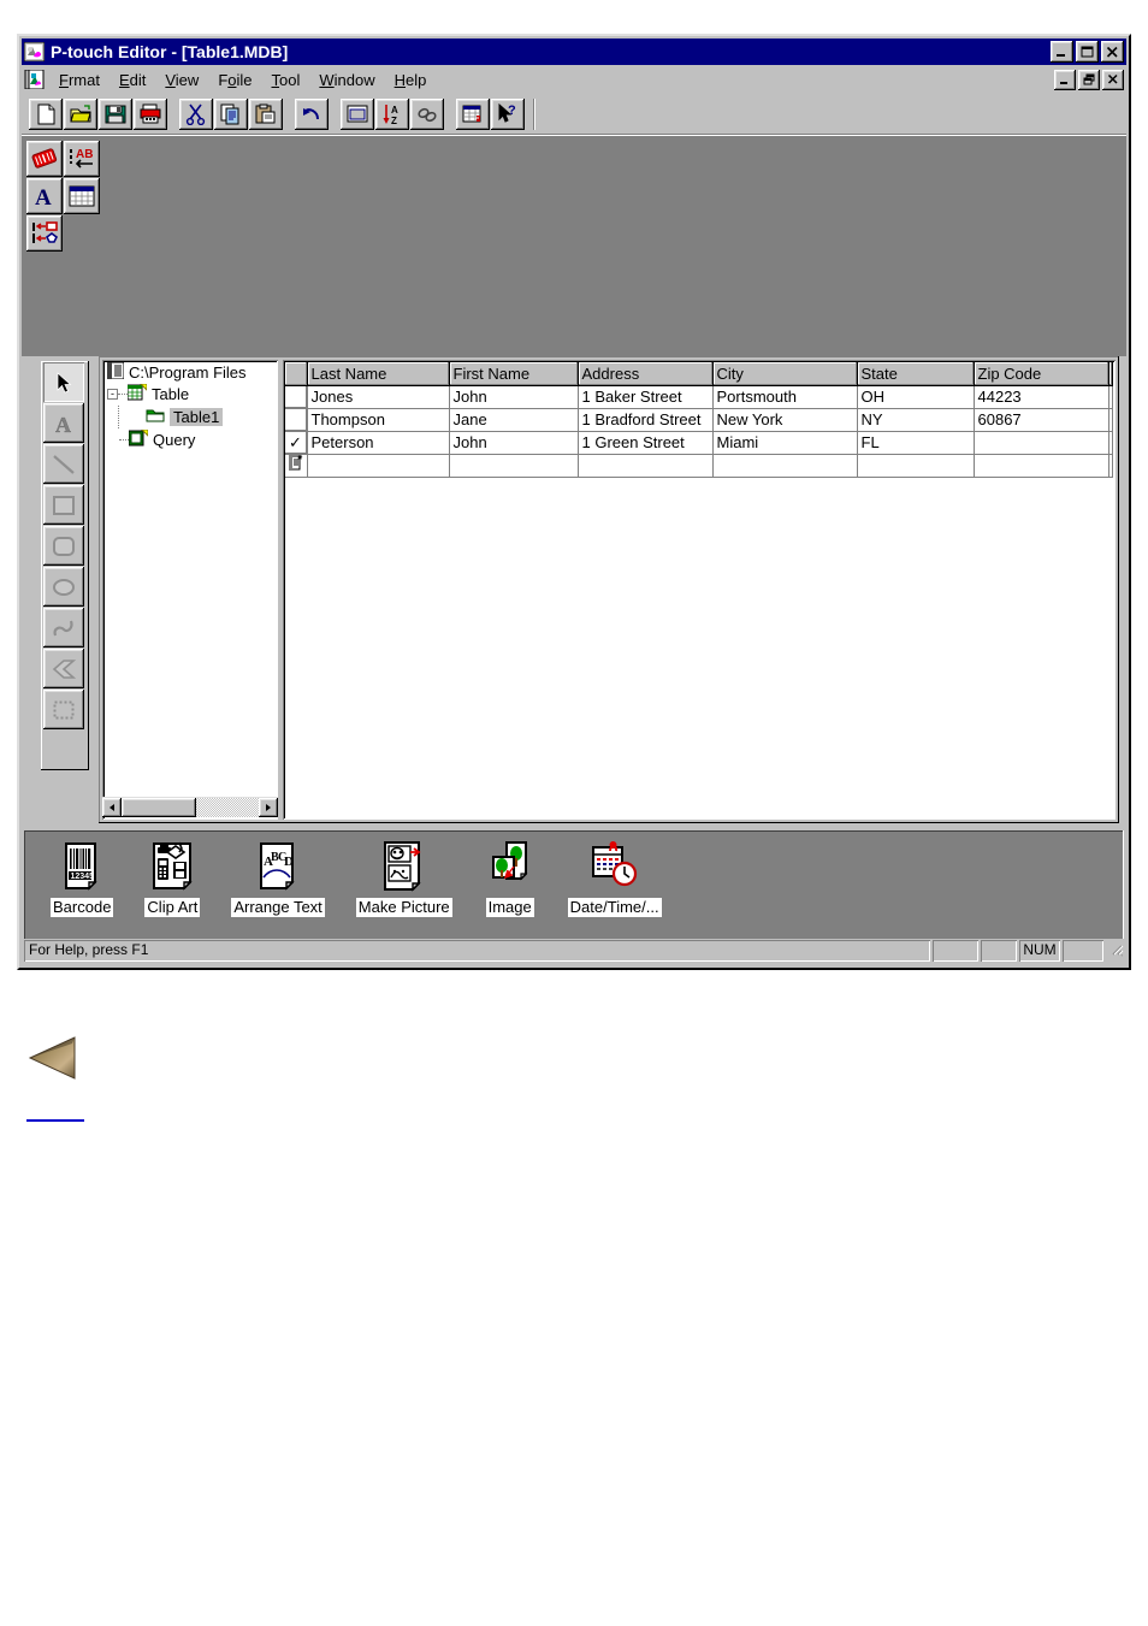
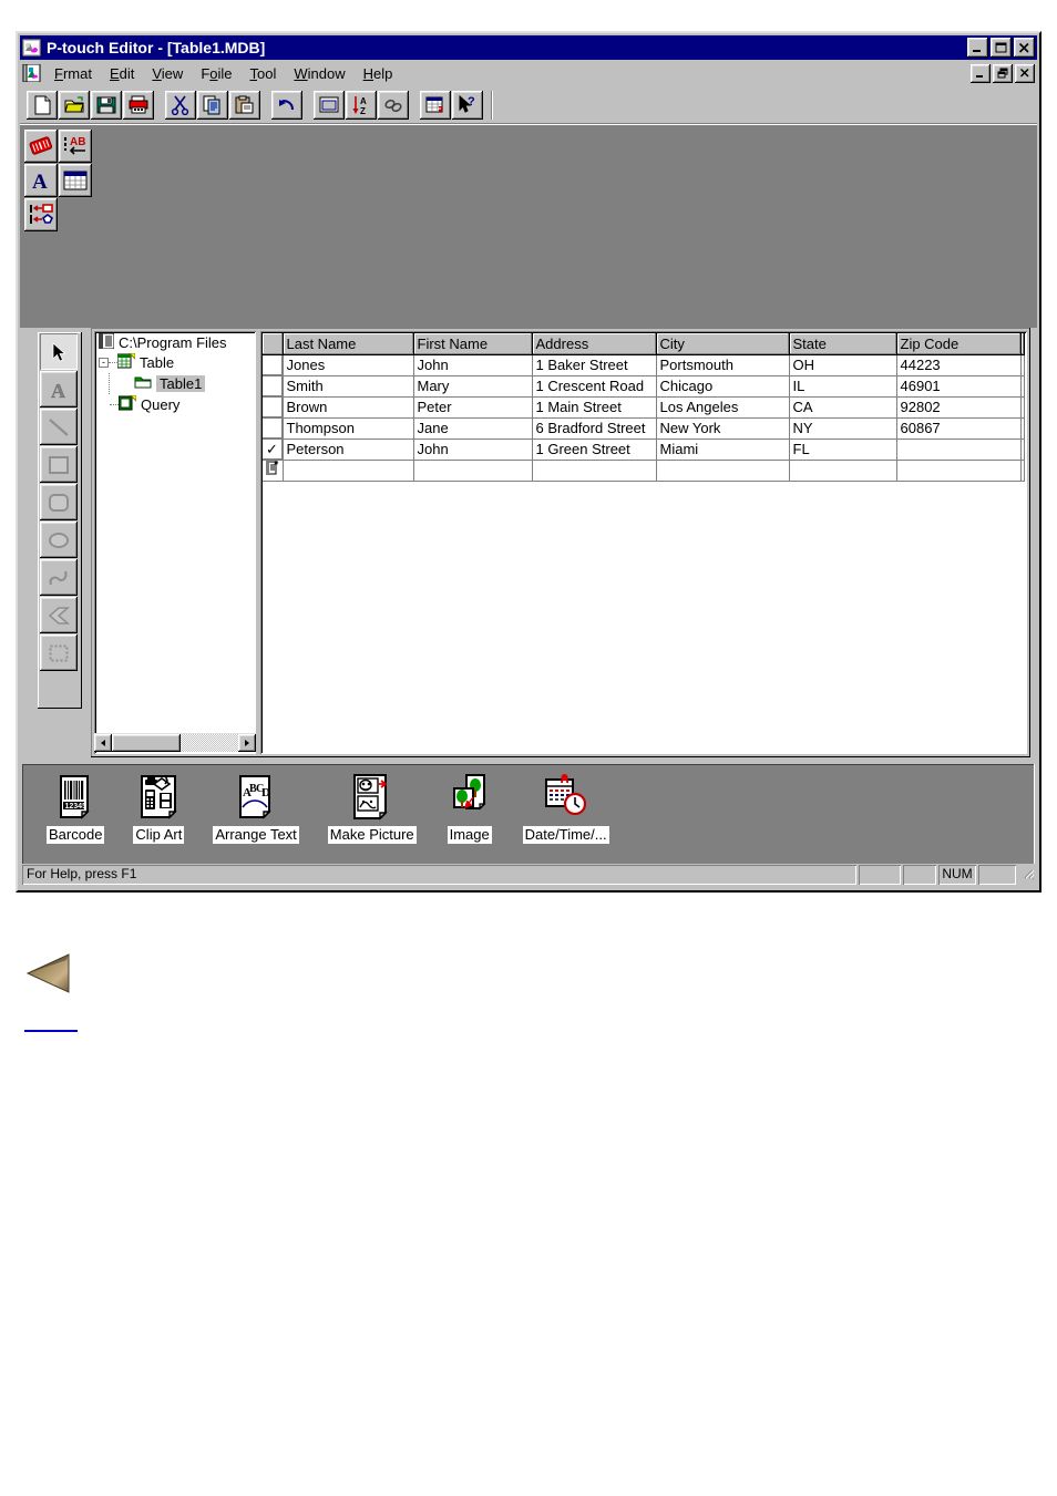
  P-touch Editor - [Table1.MDB]
  Frmat
  Edit
  View
  Foile
  Tool
  Window
  Help
  A
  Z
  ?
  AB
  A
  A
  C:\Program Files
  -
  Table
  Table1
  Query
  	Last Name	First Name	Address	City	State	Zip Code
  	Jones	John	1 Baker Street	Portsmouth	OH	44223
+ 	Smith	Mary	1 Crescent Road	Chicago	IL	46901
+ 	Brown	Peter	1 Main Street	Los Angeles	CA	92802
- 	Thompson	Jane	1 Bradford Street	New York	NY	60867
+ 	Thompson	Jane	6 Bradford Street	New York	NY	60867
  ✓	Peterson	John	1 Green Street	Miami	FL
  *
  Barcode
  Clip Art
  A
  B
  C
  D
  Arrange Text
  Make Picture
  Image
  Date/Time/...
  For Help, press F1
  NUM
